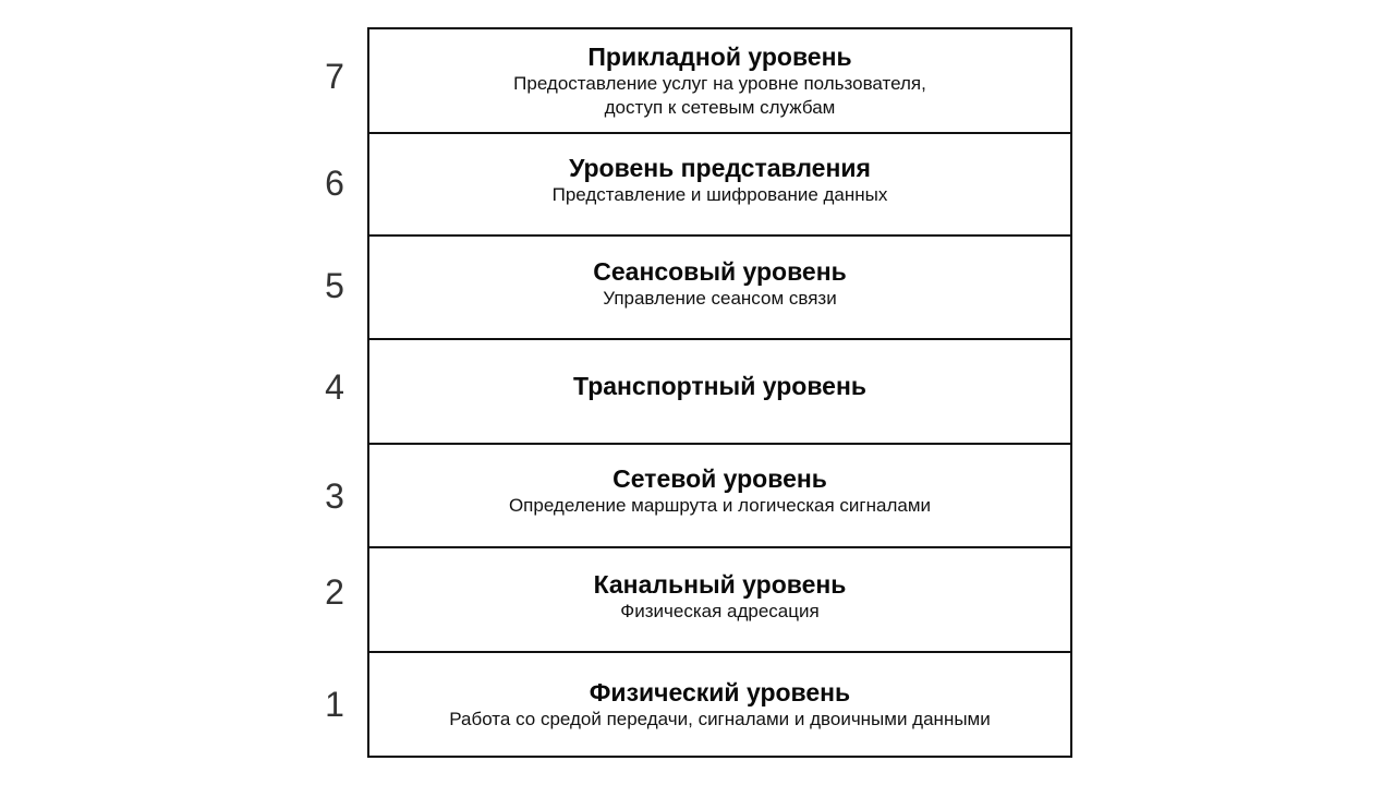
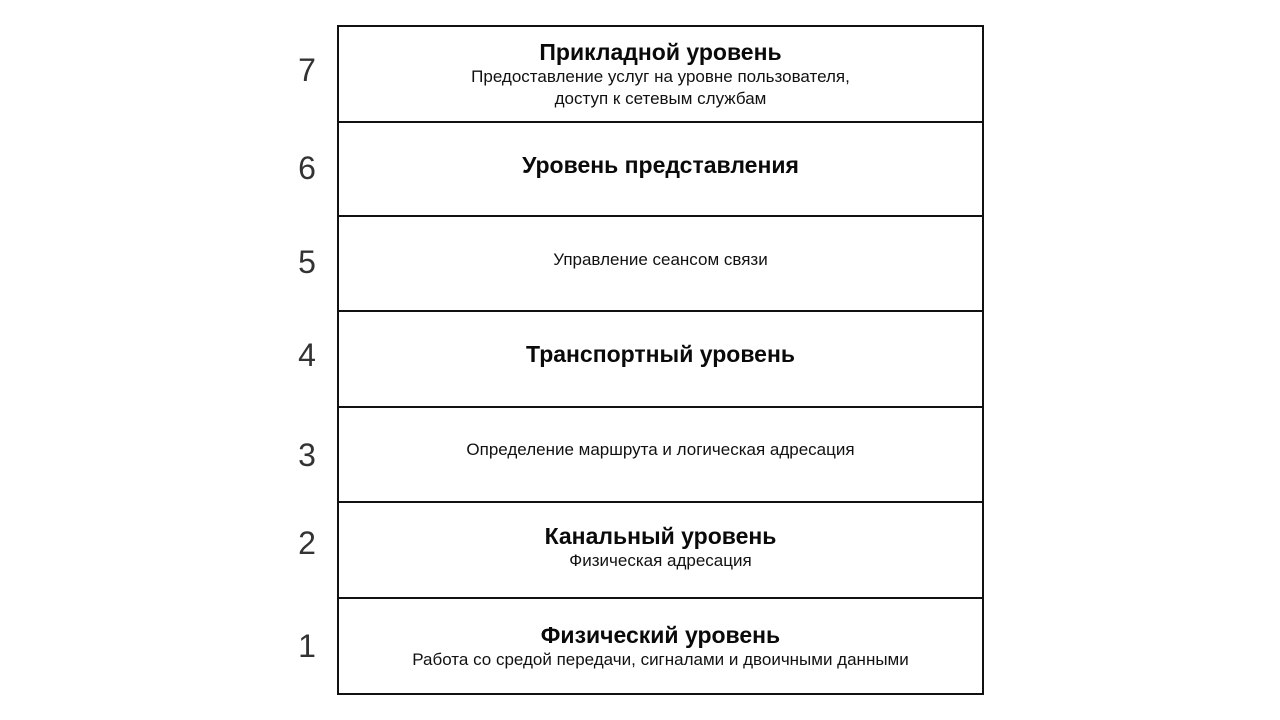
  7
  6
  5
  4
  3
  2
  1
  Прикладной уровень
  Предоставление услуг на уровне пользователя,
  доступ к сетевым службам
  Уровень представления
- Представление и шифрование данных
- Сеансовый уровень
  Управление сеансом связи
  Транспортный уровень
- Сетевой уровень
- Определение маршрута и логическая сигналами
+ Определение маршрута и логическая адресация
  Канальный уровень
  Физическая адресация
  Физический уровень
  Работа со средой передачи, сигналами и двоичными данными
